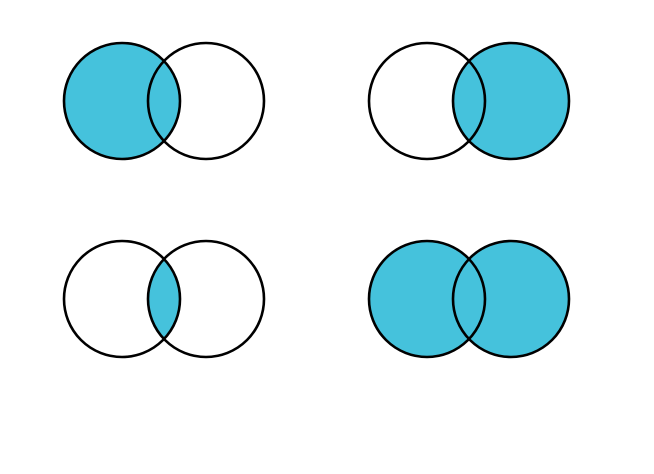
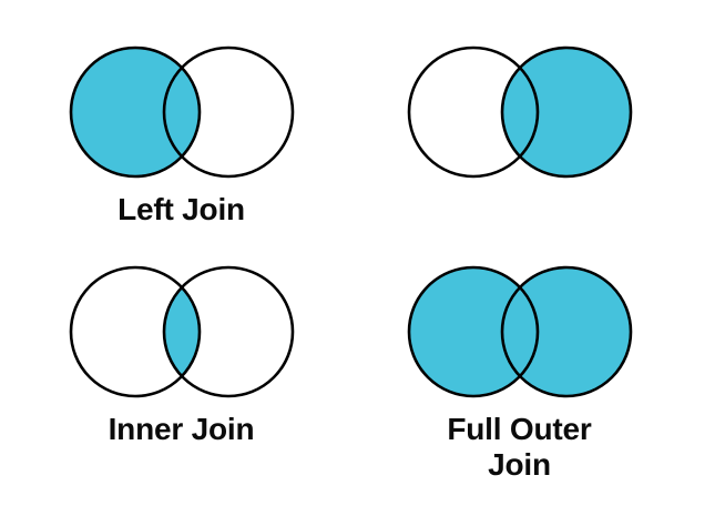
+ Left Join
+ Inner Join
+ Full Outer
+ Join
